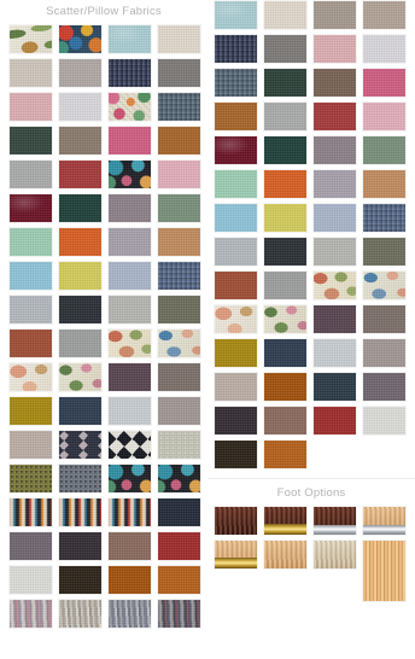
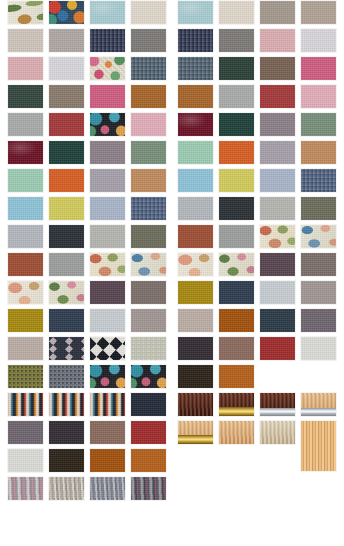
- Scatter/Pillow Fabrics
- Foot Options
